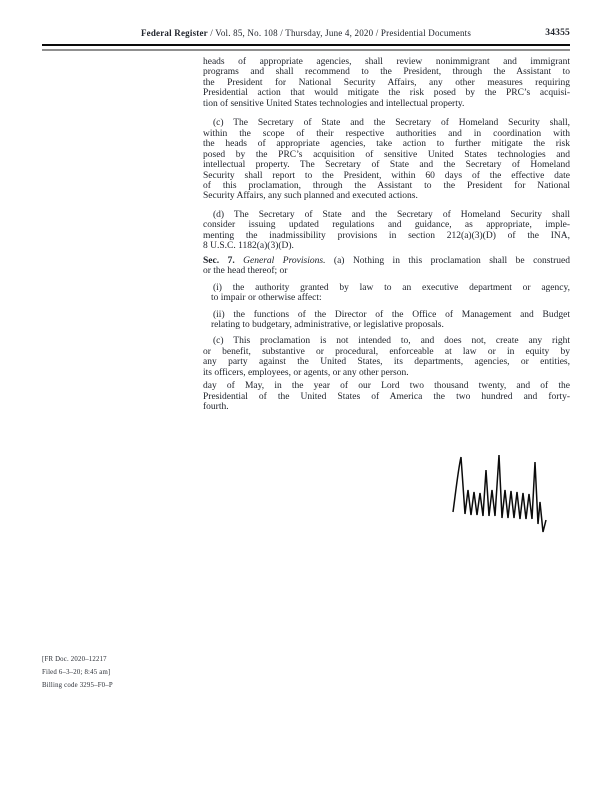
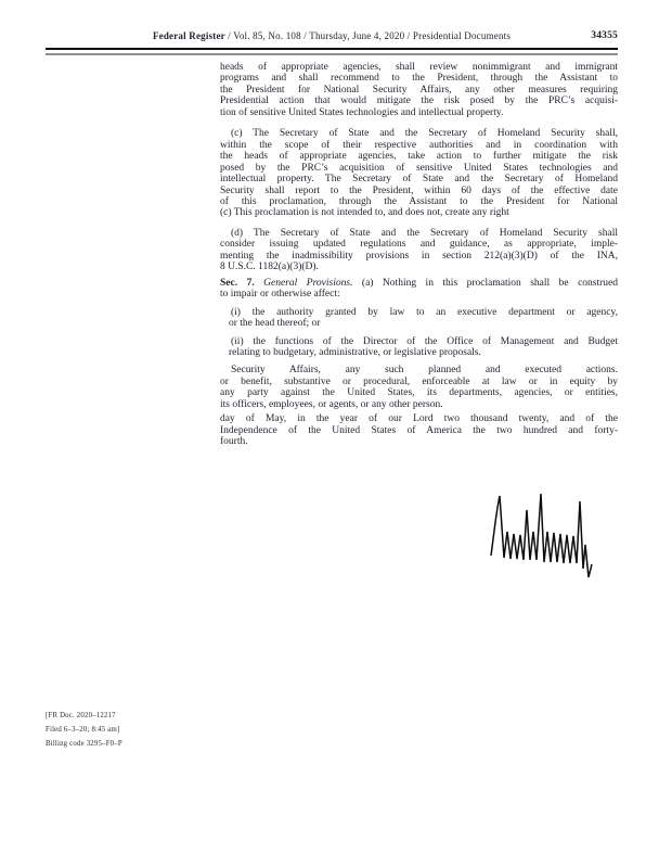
  Federal Register / Vol. 85, No. 108 / Thursday, June 4, 2020 / Presidential Documents
  34355
  heads of appropriate agencies, shall review nonimmigrant and immigrant
  programs and shall recommend to the President, through the Assistant to
  the President for National Security Affairs, any other measures requiring
  Presidential action that would mitigate the risk posed by the PRC’s acquisi-
  tion of sensitive United States technologies and intellectual property.
  (c) The Secretary of State and the Secretary of Homeland Security shall,
  within the scope of their respective authorities and in coordination with
  the heads of appropriate agencies, take action to further mitigate the risk
  posed by the PRC’s acquisition of sensitive United States technologies and
  intellectual property. The Secretary of State and the Secretary of Homeland
  Security shall report to the President, within 60 days of the effective date
  of this proclamation, through the Assistant to the President for National
- Security Affairs, any such planned and executed actions.
+ (c) This proclamation is not intended to, and does not, create any right
  (d) The Secretary of State and the Secretary of Homeland Security shall
  consider issuing updated regulations and guidance, as appropriate, imple-
  menting the inadmissibility provisions in section 212(a)(3)(D) of the INA,
  8 U.S.C. 1182(a)(3)(D).
  Sec. 7. General Provisions. (a) Nothing in this proclamation shall be construed
- or the head thereof; or
+ to impair or otherwise affect:
  (i) the authority granted by law to an executive department or agency,
- to impair or otherwise affect:
+ or the head thereof; or
  (ii) the functions of the Director of the Office of Management and Budget
  relating to budgetary, administrative, or legislative proposals.
- (c) This proclamation is not intended to, and does not, create any right
+ Security Affairs, any such planned and executed actions.
  or benefit, substantive or procedural, enforceable at law or in equity by
  any party against the United States, its departments, agencies, or entities,
  its officers, employees, or agents, or any other person.
  day of May, in the year of our Lord two thousand twenty, and of the
- Presidential of the United States of America the two hundred and forty-
+ Independence of the United States of America the two hundred and forty-
  fourth.
